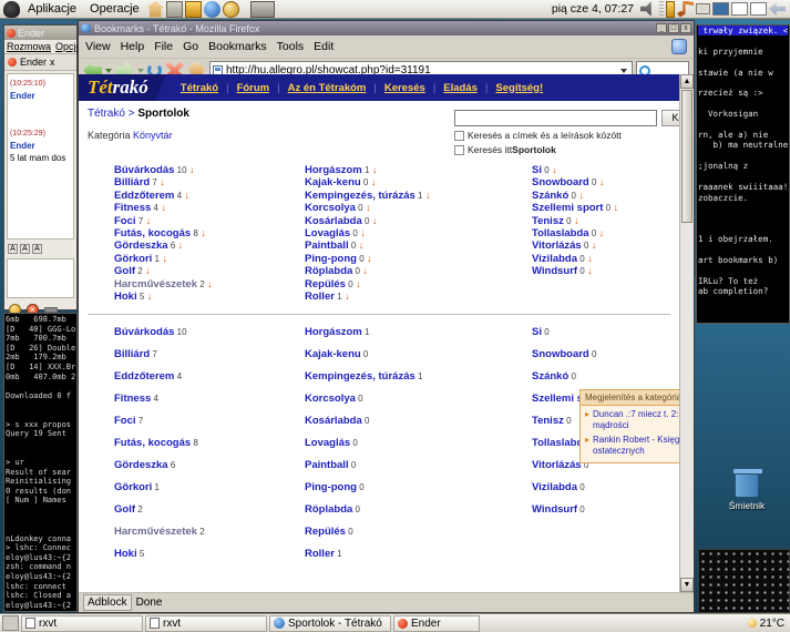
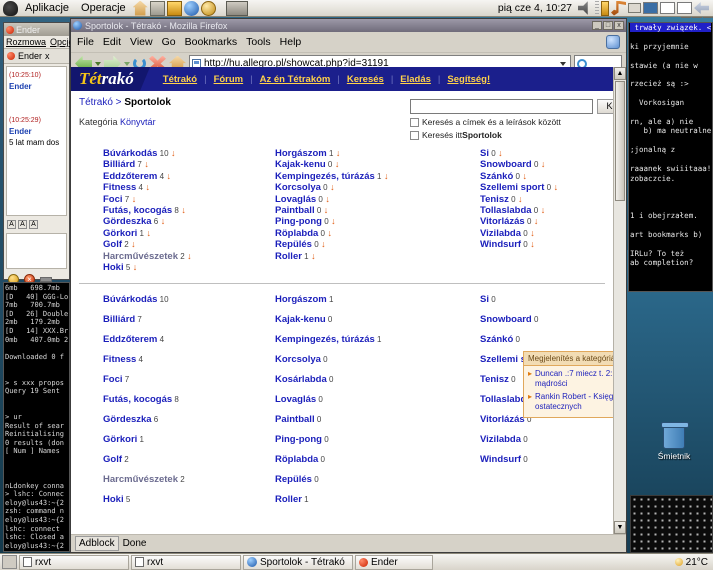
  Śmietnik
  Aplikacje
  Operacje
- pią cze 4, 07:27
+ pią cze 4, 10:27
  Ender
  Rozmowa
  Opcj
  Ender
  x
  5 lat mam dos
  ×
  6mb 698.7mb
  [D 40] GGG-Lo
  7mb 700.7mb
  [D 26] Double
  2mb 179.2mb
  [D 14] XXX.Br
  0mb 407.0mb 2
  Downloaded 0 f
  > s xxx propos
  Query 19 Sent
  > ur
  Result of sear
  Reinitialising
  0 results (don
  [ Num ] Names
  nLdonkey conna
  > lshc: Connec
  eloy@lus43:~{2
  zsh: command n
  eloy@lus43:~{2
  lshc: connect
  lshc: Closed a
  eloy@lus43:~{2
  trwały związek. <
  ki przyjemnie
  stawie (a nie w
  rzecież są :>
  Vorkosigan
  rn, ale a) nie
  b) ma neutralne
  ;jonalną z
  raaanek swiiitaaa!
  zobaczcie.
  1 i obejrzałem.
  art bookmarks b)
  IRLu? To też
  ab completion?
- Bookmarks - Tétrakó - Mozilla Firefox
+ Sportolok - Tétrakó - Mozilla Firefox
- View
+ File
- Help
+ Edit
- File
+ View
  Go
  Bookmarks
  Tools
- Edit
+ Help
  http://hu.allegro.pl/showcat.php?id=31191
  Tét
  rakó
  Tétrakó
  |
  Fórum
  |
  Az én Tétrakóm
  |
  Keresés
  |
  Eladás
  |
  Segítség!
  Tétrakó > Sportolok
  Kategória Könyvtár
  Keresés a címek és a leírások között
  Keresés ittSportolok
  Búvárkodás 10 ↓
  Billiárd 7 ↓
  Eddzőterem 4 ↓
  Fitness 4 ↓
  Foci 7 ↓
  Futás, kocogás 8 ↓
  Gördeszka 6 ↓
  Görkori 1 ↓
  Golf 2 ↓
  Harcművészetek 2 ↓
  Hoki 5 ↓
  Horgászom 1 ↓
  Kajak-kenu 0 ↓
  Kempingezés, túrázás 1 ↓
  Korcsolya 0 ↓
- Kosárlabda 0 ↓
  Lovaglás 0 ↓
  Paintball 0 ↓
  Ping-pong 0 ↓
  Röplabda 0 ↓
  Repülés 0 ↓
  Roller 1 ↓
  Si 0 ↓
  Snowboard 0 ↓
  Szánkó 0 ↓
  Szellemi sport 0 ↓
  Tenisz 0 ↓
  Tollaslabda 0 ↓
  Vitorlázás 0 ↓
  Vizilabda 0 ↓
  Windsurf 0 ↓
  Búvárkodás 10
  Billiárd 7
  Eddzőterem 4
  Fitness 4
  Foci 7
  Futás, kocogás 8
  Gördeszka 6
  Görkori 1
  Golf 2
  Harcművészetek 2
  Hoki 5
  Horgászom 1
  Kajak-kenu 0
  Kempingezés, túrázás 1
  Korcsolya 0
  Kosárlabda 0
  Lovaglás 0
  Paintball 0
  Ping-pong 0
  Röplabda 0
  Repülés 0
  Roller 1
  Si 0
  Snowboard 0
  Szánkó 0
  Tenisz 0
  Tollaslab
  Vitorlázás 0
  Vizilabda 0
  Windsurf 0
  Megjelenítés a kategóri
  ▸
  Duncan .:7 miecz t. 2: mądrości
  ▸
  Rankin Robert - Księg ostatecznych
  Adblock
  Done
  rxvt
  rxvt
  Sportolok - Tétrakó
  Ender
  21°C
